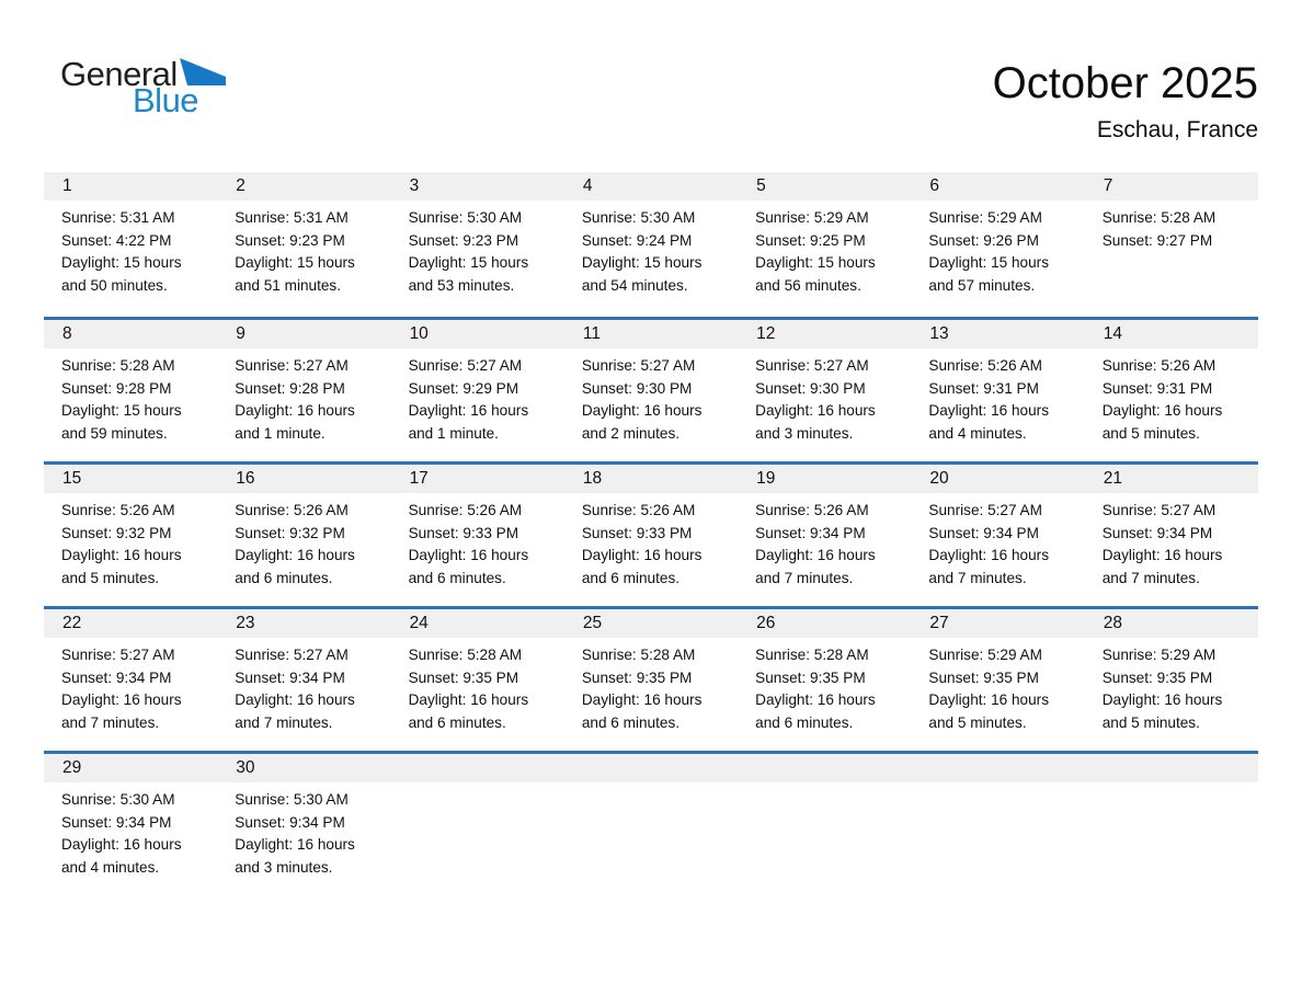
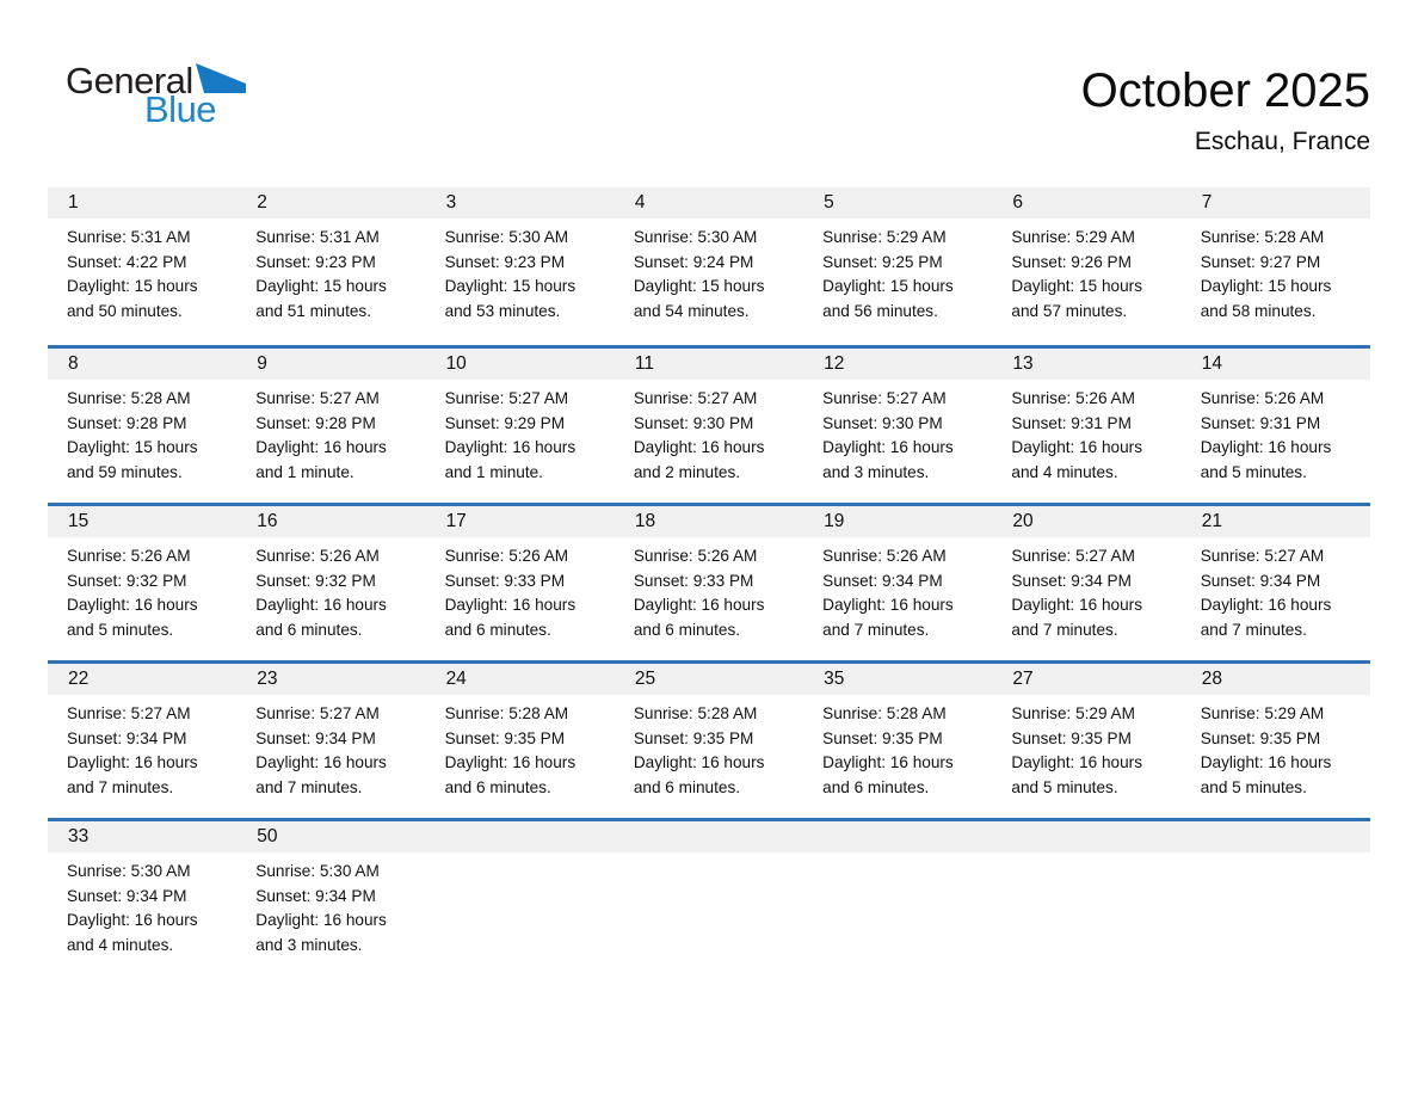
  General
  Blue
  October 2025
  Eschau, France
  1
  Sunrise: 5:31 AM
  Sunset: 4:22 PM
  Daylight: 15 hours and 50 minutes.
  2
  Sunrise: 5:31 AM
  Sunset: 9:23 PM
  Daylight: 15 hours and 51 minutes.
  3
  Sunrise: 5:30 AM
  Sunset: 9:23 PM
  Daylight: 15 hours and 53 minutes.
  4
  Sunrise: 5:30 AM
  Sunset: 9:24 PM
  Daylight: 15 hours and 54 minutes.
  5
  Sunrise: 5:29 AM
  Sunset: 9:25 PM
  Daylight: 15 hours and 56 minutes.
  6
  Sunrise: 5:29 AM
  Sunset: 9:26 PM
  Daylight: 15 hours and 57 minutes.
  7
  Sunrise: 5:28 AM
  Sunset: 9:27 PM
+ Daylight: 15 hours and 58 minutes.
  8
  Sunrise: 5:28 AM
  Sunset: 9:28 PM
  Daylight: 15 hours and 59 minutes.
  9
  Sunrise: 5:27 AM
  Sunset: 9:28 PM
  Daylight: 16 hours and 1 minute.
  10
  Sunrise: 5:27 AM
  Sunset: 9:29 PM
  Daylight: 16 hours and 1 minute.
  11
  Sunrise: 5:27 AM
  Sunset: 9:30 PM
  Daylight: 16 hours and 2 minutes.
  12
  Sunrise: 5:27 AM
  Sunset: 9:30 PM
  Daylight: 16 hours and 3 minutes.
  13
  Sunrise: 5:26 AM
  Sunset: 9:31 PM
  Daylight: 16 hours and 4 minutes.
  14
  Sunrise: 5:26 AM
  Sunset: 9:31 PM
  Daylight: 16 hours and 5 minutes.
  15
  Sunrise: 5:26 AM
  Sunset: 9:32 PM
  Daylight: 16 hours and 5 minutes.
  16
  Sunrise: 5:26 AM
  Sunset: 9:32 PM
  Daylight: 16 hours and 6 minutes.
  17
  Sunrise: 5:26 AM
  Sunset: 9:33 PM
  Daylight: 16 hours and 6 minutes.
  18
  Sunrise: 5:26 AM
  Sunset: 9:33 PM
  Daylight: 16 hours and 6 minutes.
  19
  Sunrise: 5:26 AM
  Sunset: 9:34 PM
  Daylight: 16 hours and 7 minutes.
  20
  Sunrise: 5:27 AM
  Sunset: 9:34 PM
  Daylight: 16 hours and 7 minutes.
  21
  Sunrise: 5:27 AM
  Sunset: 9:34 PM
  Daylight: 16 hours and 7 minutes.
  22
  Sunrise: 5:27 AM
  Sunset: 9:34 PM
  Daylight: 16 hours and 7 minutes.
  23
  Sunrise: 5:27 AM
  Sunset: 9:34 PM
  Daylight: 16 hours and 7 minutes.
  24
  Sunrise: 5:28 AM
  Sunset: 9:35 PM
  Daylight: 16 hours and 6 minutes.
  25
  Sunrise: 5:28 AM
  Sunset: 9:35 PM
  Daylight: 16 hours and 6 minutes.
- 26
+ 35
  Sunrise: 5:28 AM
  Sunset: 9:35 PM
  Daylight: 16 hours and 6 minutes.
  27
  Sunrise: 5:29 AM
  Sunset: 9:35 PM
  Daylight: 16 hours and 5 minutes.
  28
  Sunrise: 5:29 AM
  Sunset: 9:35 PM
  Daylight: 16 hours and 5 minutes.
- 29
+ 33
  Sunrise: 5:30 AM
  Sunset: 9:34 PM
  Daylight: 16 hours and 4 minutes.
- 30
+ 50
  Sunrise: 5:30 AM
  Sunset: 9:34 PM
  Daylight: 16 hours and 3 minutes.
